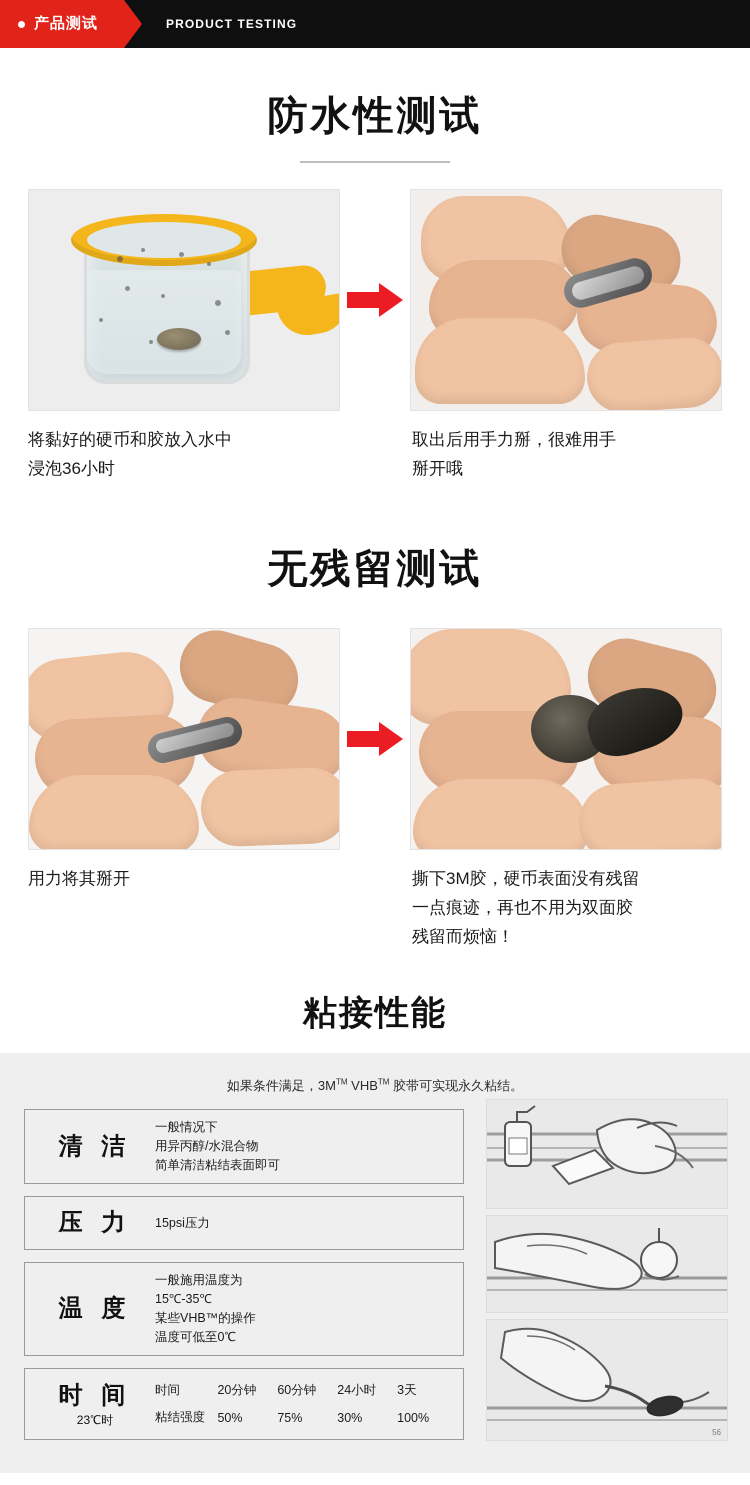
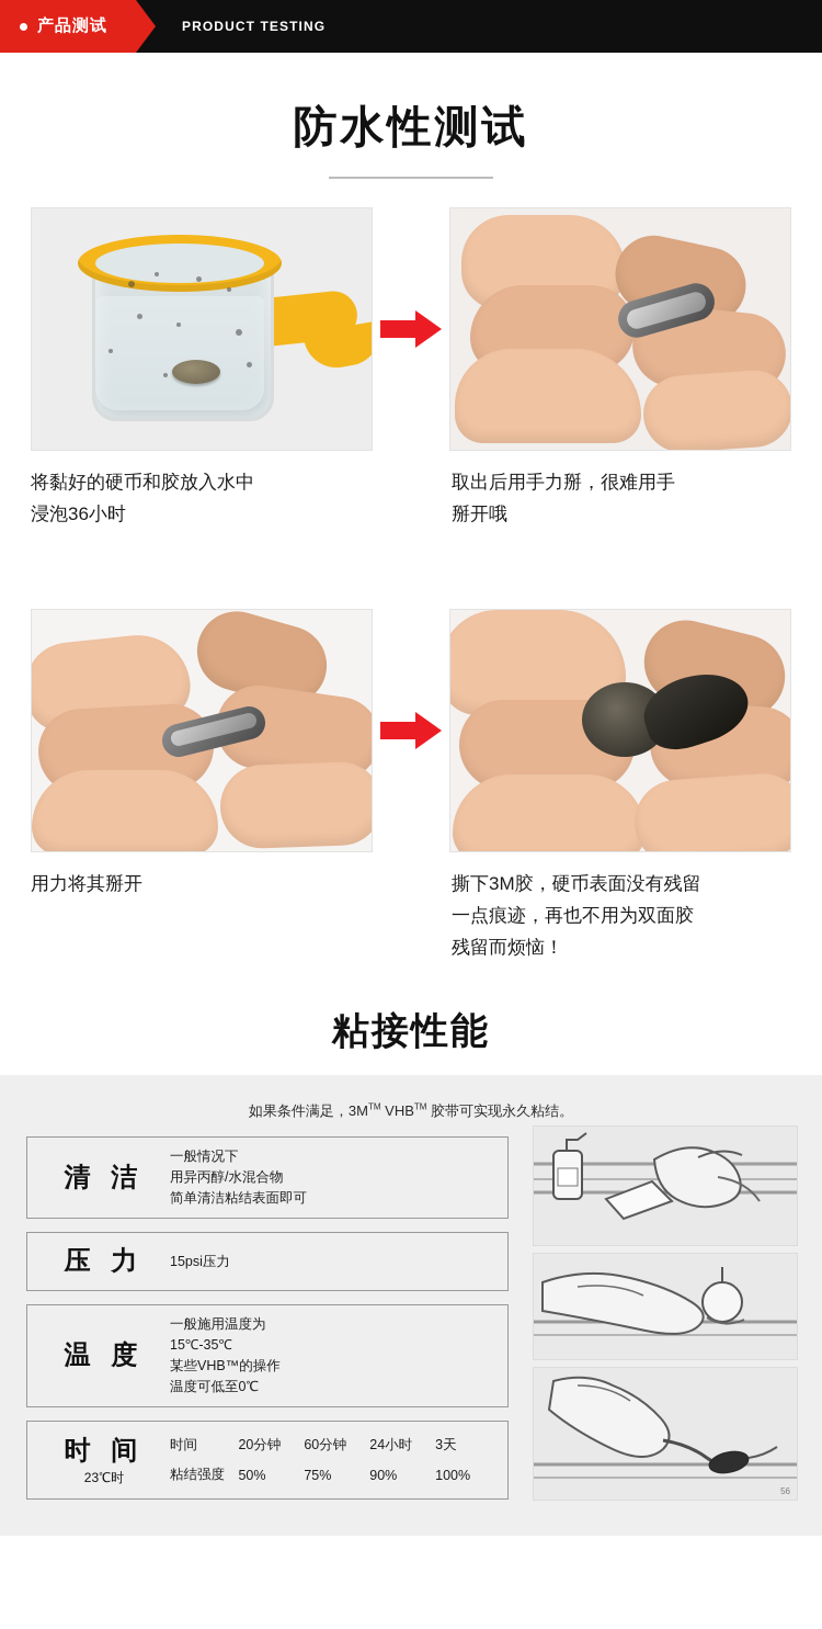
  产品测试
  PRODUCT TESTING
  防水性测试
  将黏好的硬币和胶放入水中
  浸泡36小时
  取出后用手力掰，很难用手
  掰开哦
- 无残留测试
  用力将其掰开
  撕下3M胶，硬币表面没有残留
  一点痕迹，再也不用为双面胶
  残留而烦恼！
  粘接性能
  如果条件满足，3MTM VHBTM 胶带可实现永久粘结。
  清 洁
  一般情况下
  用异丙醇/水混合物
  简单清洁粘结表面即可
  压 力
  15psi压力
  温 度
  一般施用温度为
  15℃-35℃
  某些VHB™的操作
  温度可低至0℃
  时 间
  23℃时
  时间	20分钟	60分钟	24小时	3天
- 粘结强度	50%	75%	30%	100%
+ 粘结强度	50%	75%	90%	100%
  56
